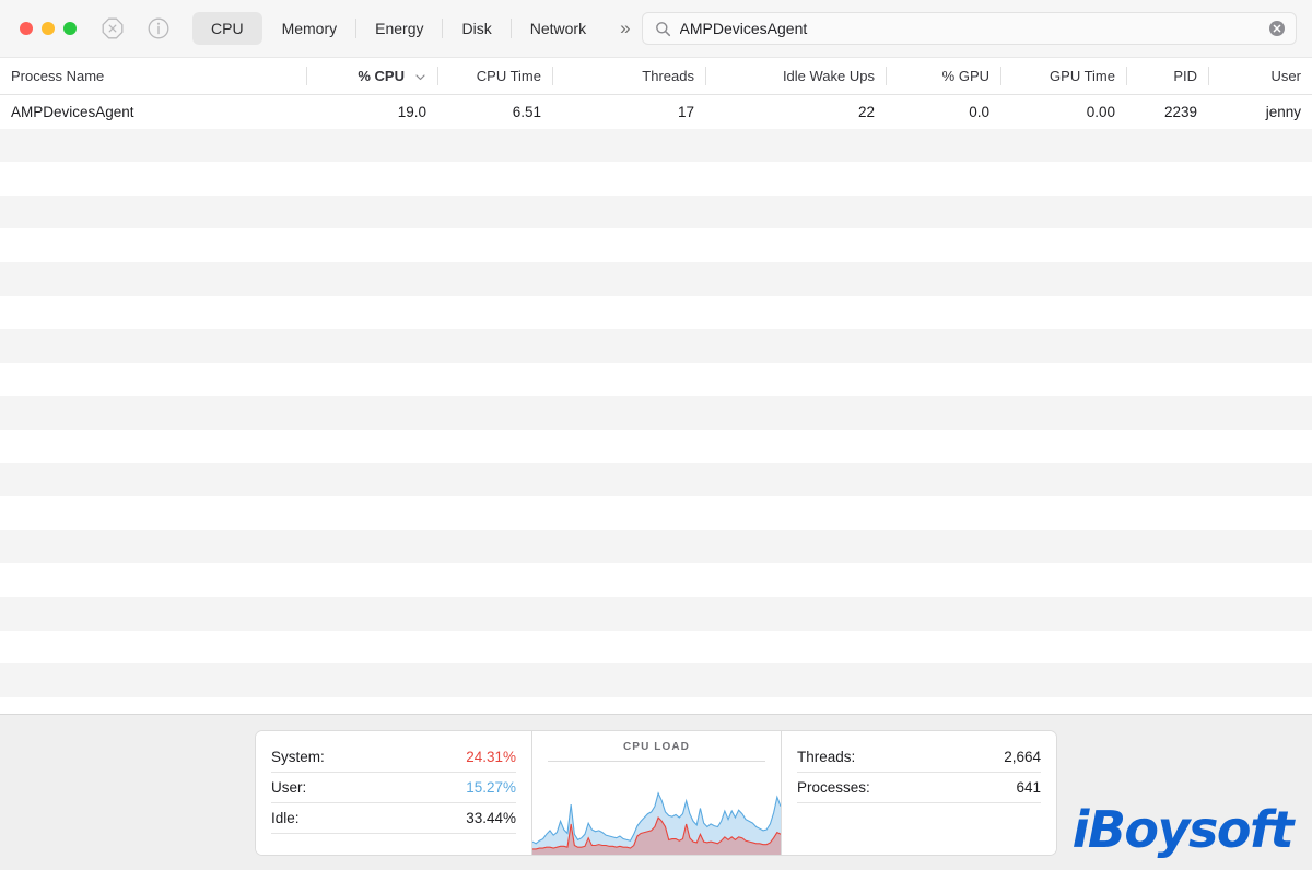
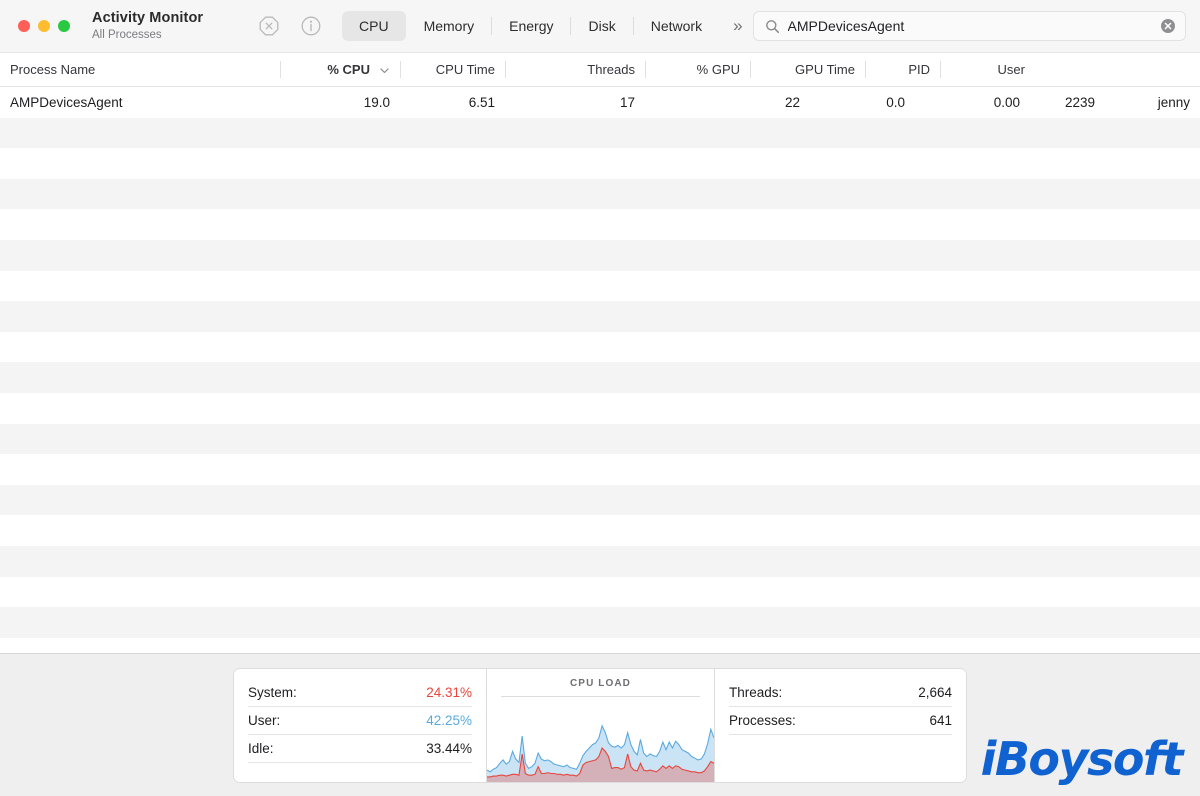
+ Activity Monitor
+ All Processes
  CPU
  Memory
  Energy
  Disk
  Network
  »
  AMPDevicesAgent
  Process Name
  % CPU
  CPU Time
  Threads
- Idle Wake Ups
  % GPU
  GPU Time
  PID
  User
  AMPDevicesAgent
  19.0
  6.51
  17
  22
  0.0
  0.00
  2239
  jenny
  System:
  24.31%
  User:
- 15.27%
+ 42.25%
  Idle:
  33.44%
  CPU LOAD
  Threads:
  2,664
  Processes:
  641
  iBoysoft
